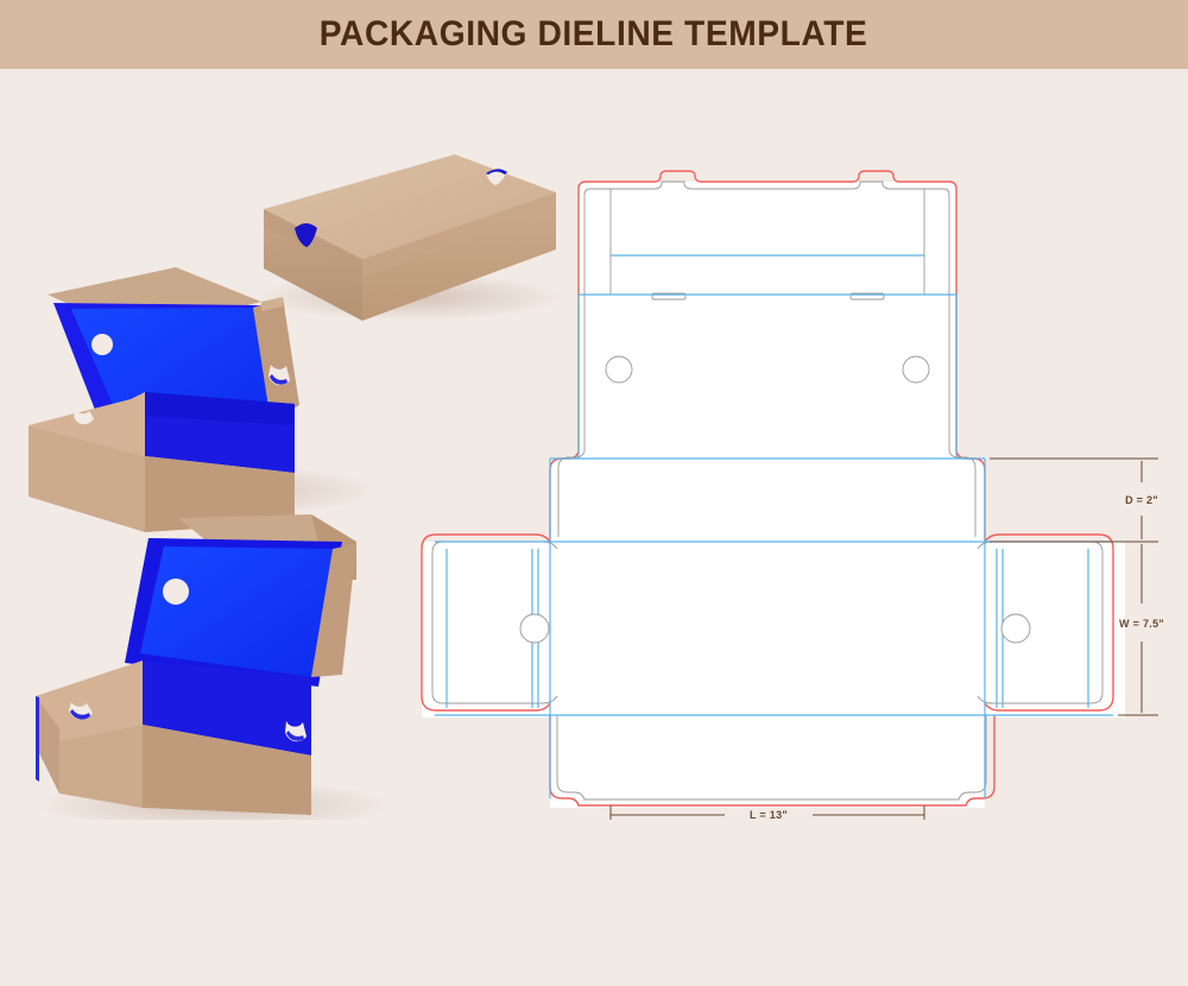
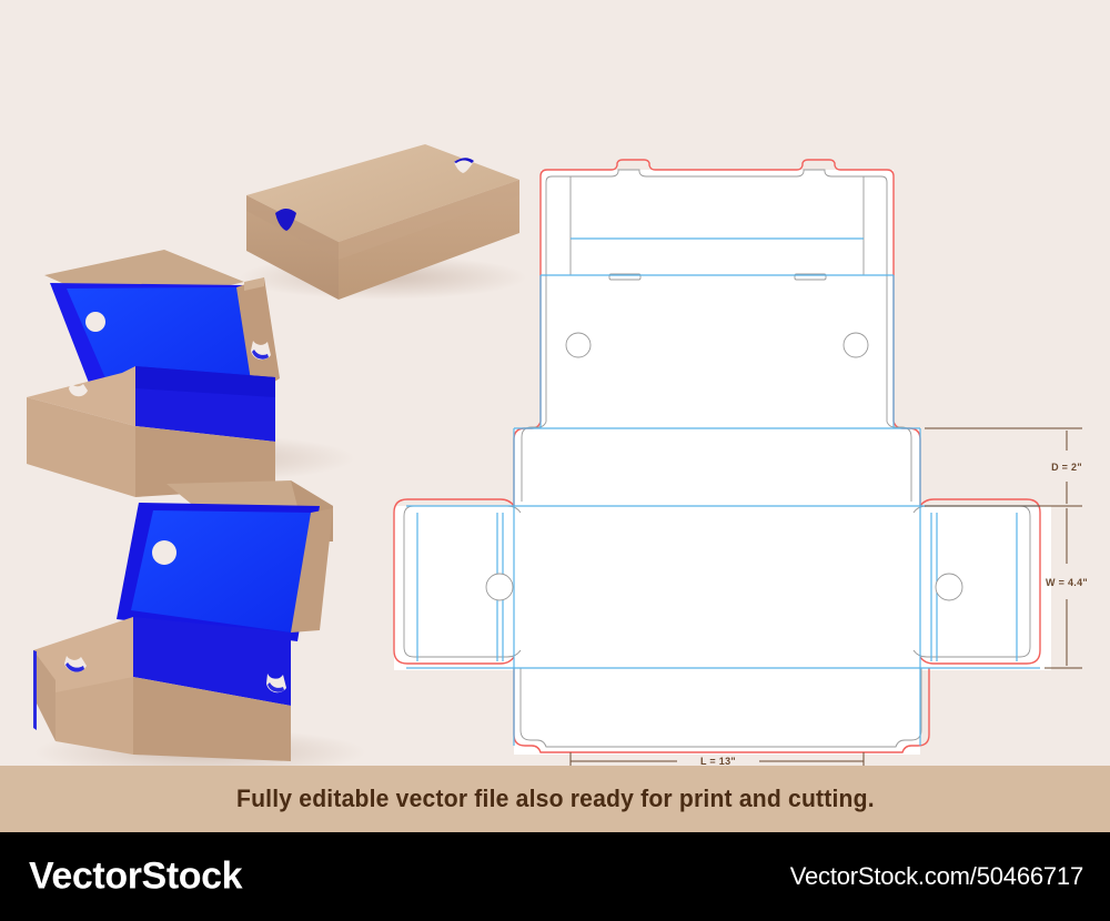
- PACKAGING DIELINE TEMPLATE
  D = 2"
- W = 7.5"
+ W = 4.4"
  L = 13"
+ Fully editable vector file also ready for print and cutting.
+ VectorStock
+ VectorStock.com/50466717
